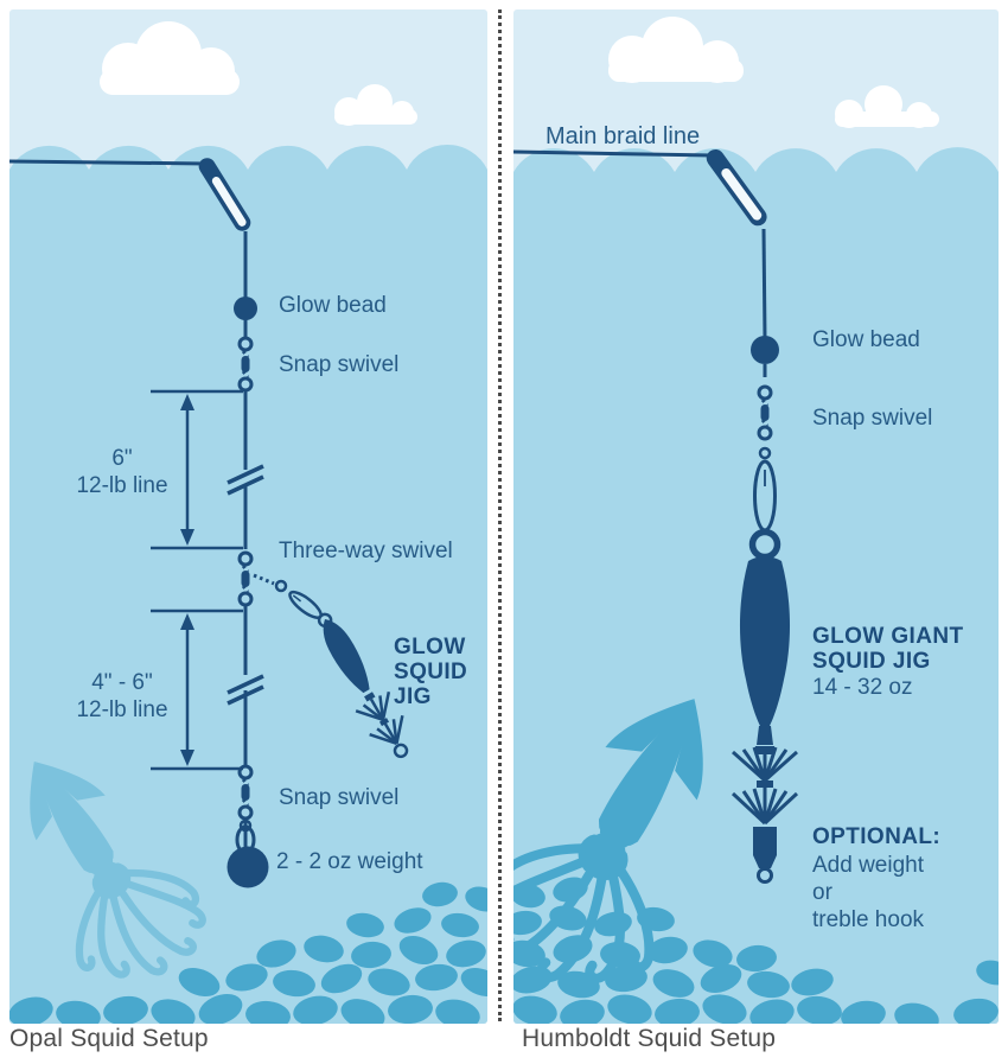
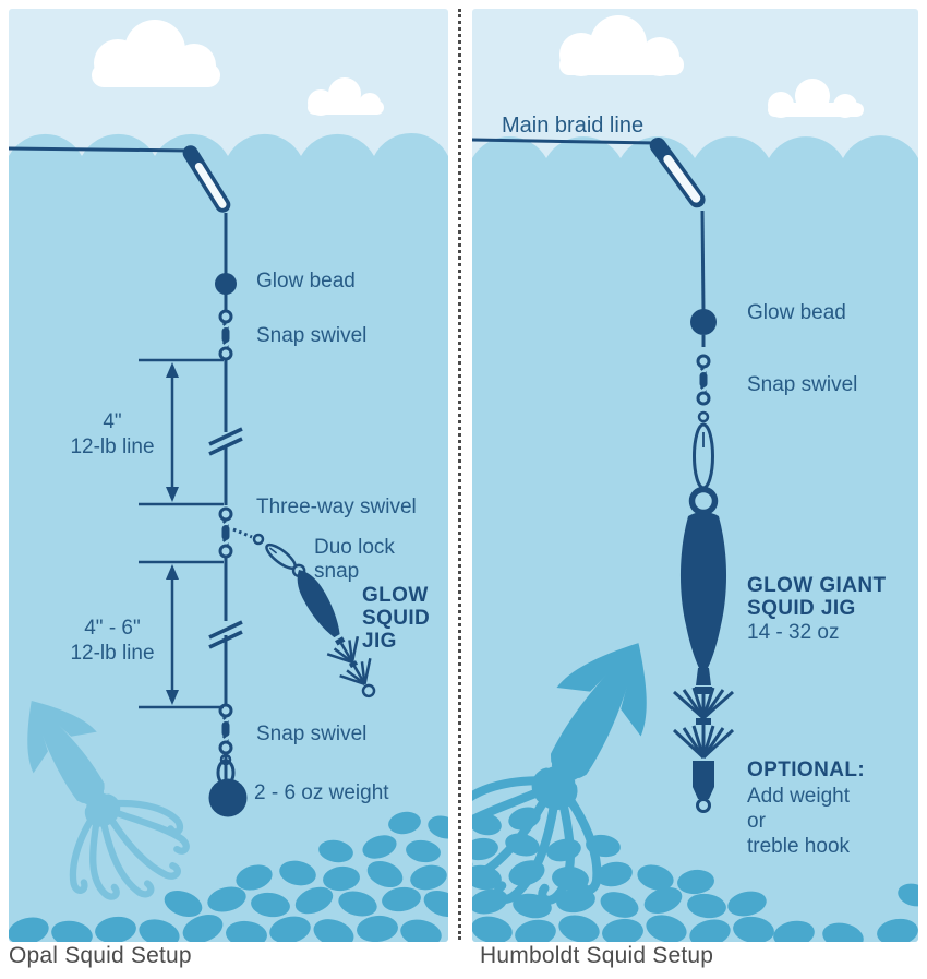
  Glow bead
  Snap swivel
- 6"
+ 4"
  12-lb line
  Three-way swivel
+ Duo lock
+ snap
  GLOW
  SQUID
  JIG
  4" - 6"
  12-lb line
  Snap swivel
- 2 - 2 oz weight
+ 2 - 6 oz weight
  Main braid line
  Glow bead
  Snap swivel
  GLOW GIANT
  SQUID JIG
  14 - 32 oz
  OPTIONAL:
  Add weight
  or
  treble hook
  Opal Squid Setup
  Humboldt Squid Setup
